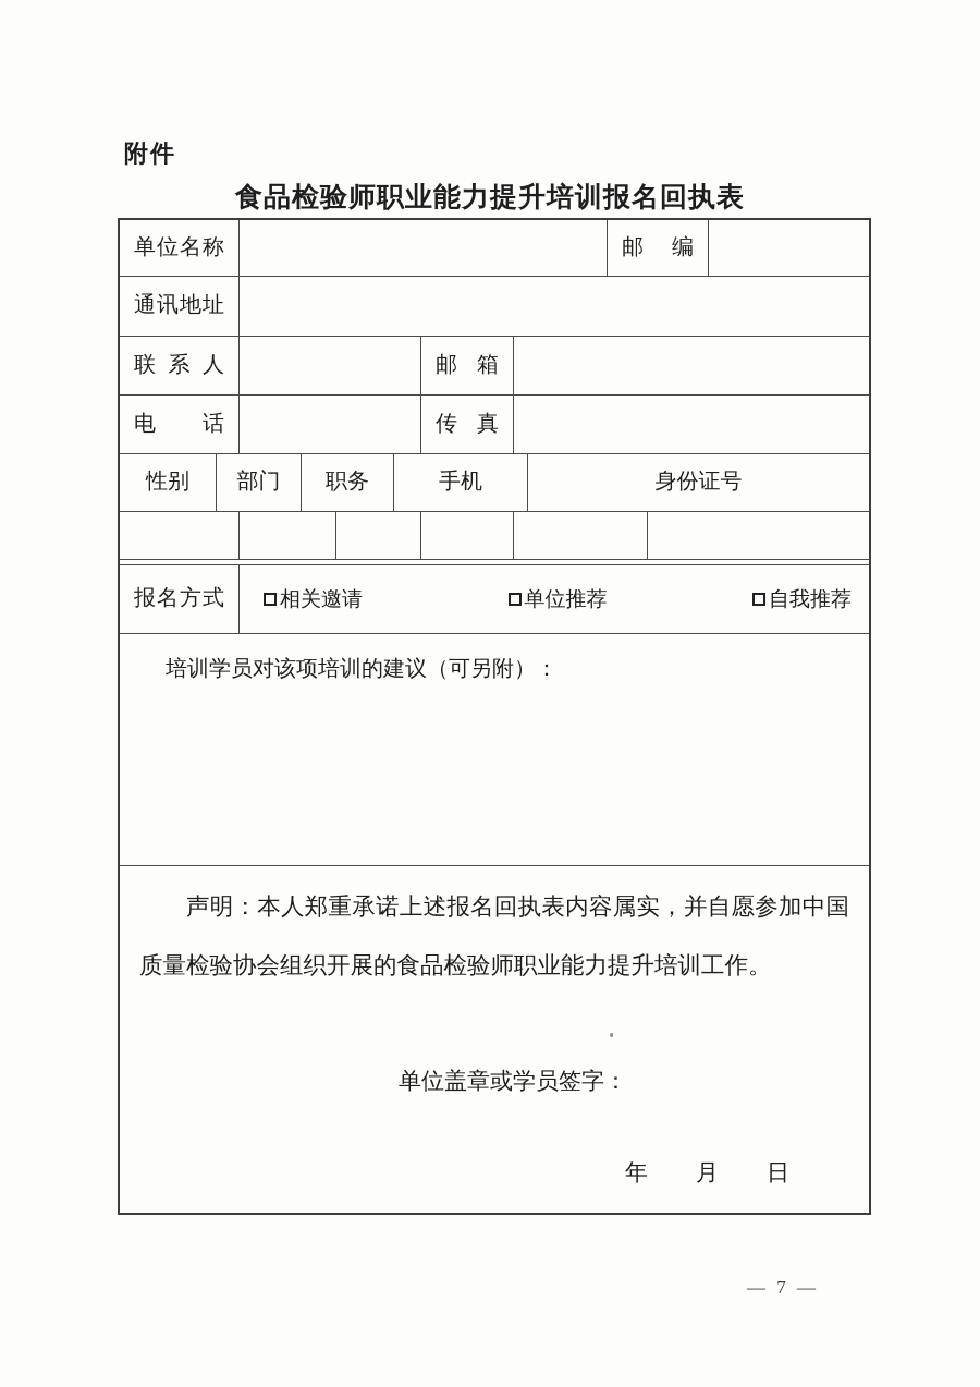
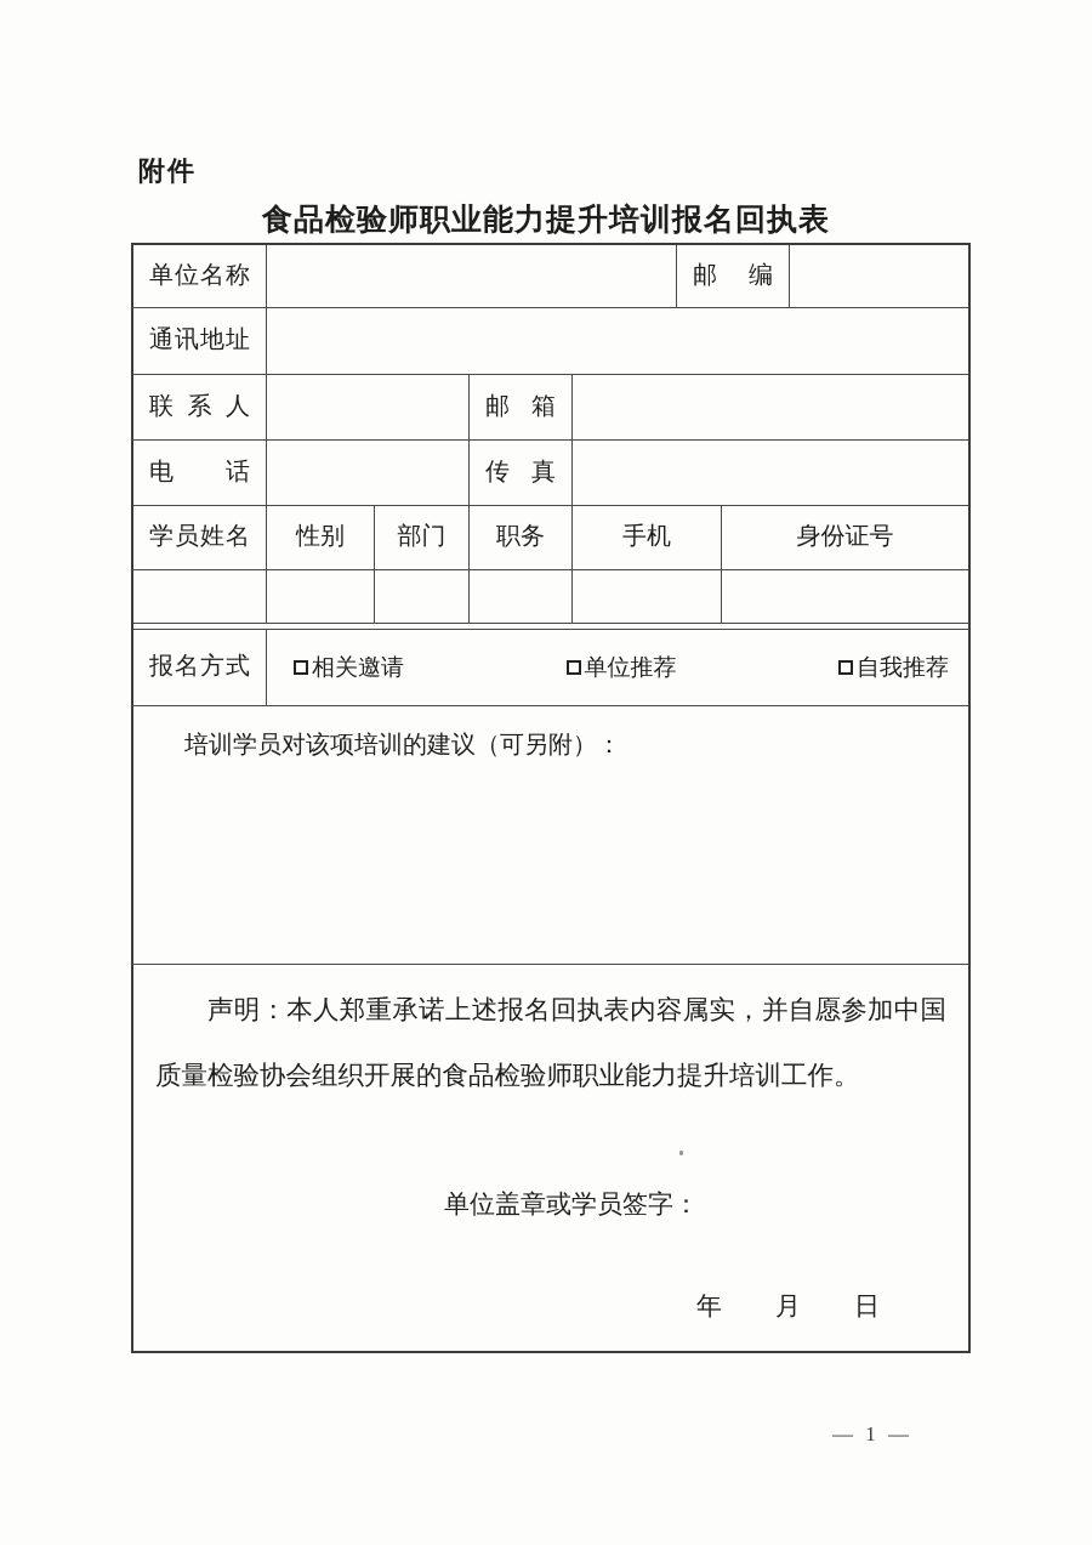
  附件
  食品检验师职业能力提升培训报名回执表
  单位名称
  邮 编
  通讯地址
  联 系 人
  邮 箱
  电 话
  传 真
+ 学员姓名
  性别
  部门
  职务
  手机
  身份证号
  报名方式
  相关邀请
  单位推荐
  自我推荐
  培训学员对该项培训的建议（可另附）：
  声明：本人郑重承诺上述报名回执表内容属实，并自愿参加中国质量检验协会组织开展的食品检验师职业能力提升培训工作。
  单位盖章或学员签字：
  年
  月
  日
- — 7 —
+ — 1 —
